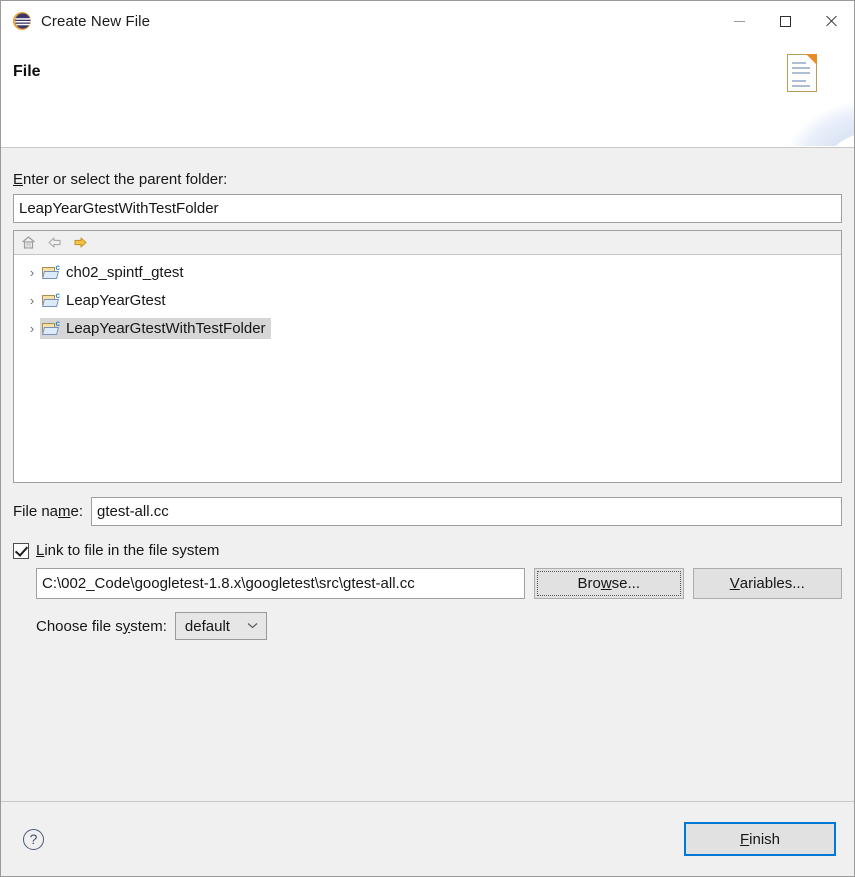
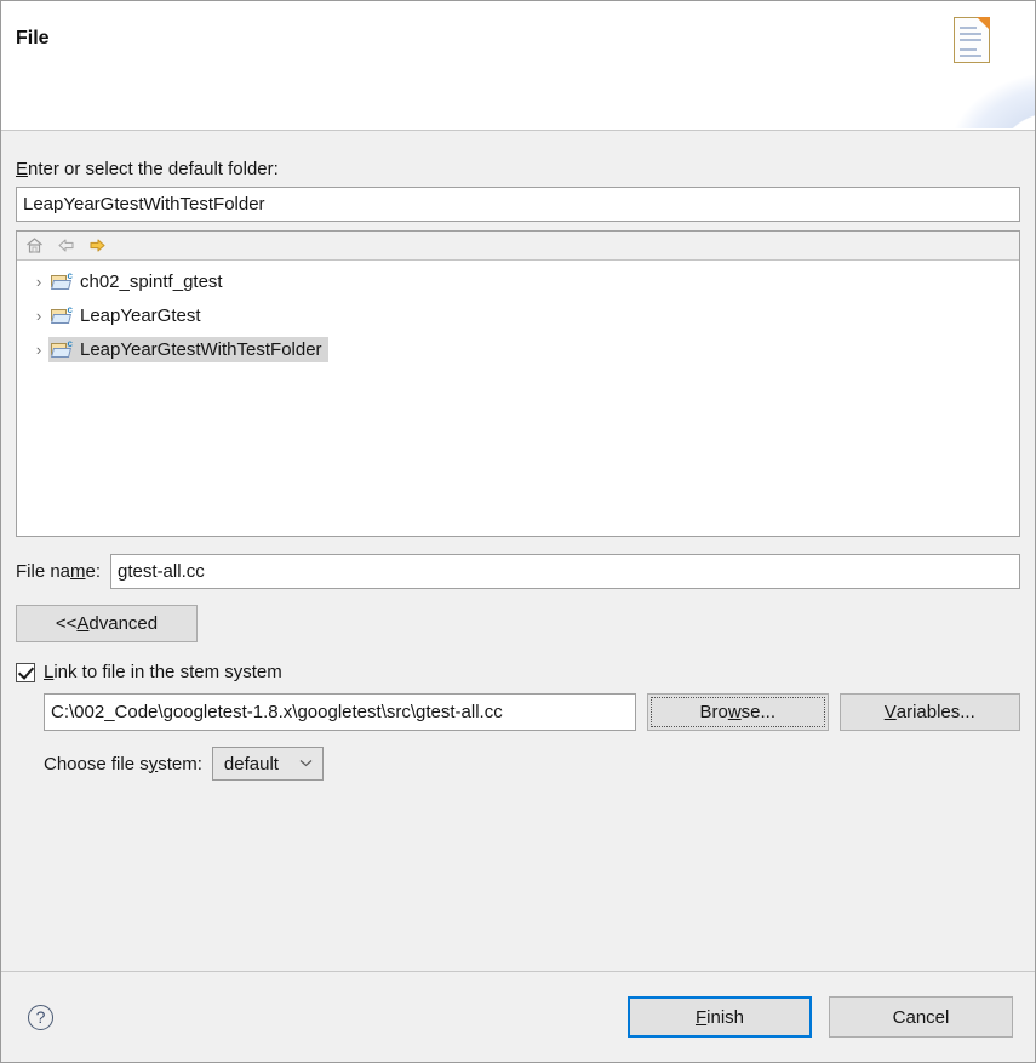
- Create New File
  File
- Enter or select the parent folder:
+ Enter or select the default folder:
  LeapYearGtestWithTestFolder
  ›
  c
  ch02_spintf_gtest
  ›
  c
  LeapYearGtest
  ›
  c
  LeapYearGtestWithTestFolder
  File name:
  gtest-all.cc
+ <<
+ A
+ dvanced
- Link to file in the file system
+ Link to file in the stem system
  C:\002_Code\googletest-1.8.x\googletest\src\gtest-all.cc
  Bro
  w
  se...
  V
  ariables...
  Choose file system:
  default
  ?
  F
  inish
+ Cancel
